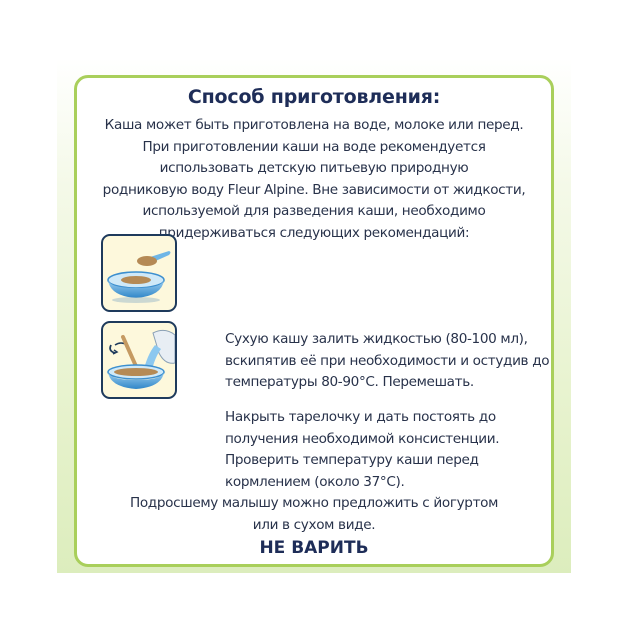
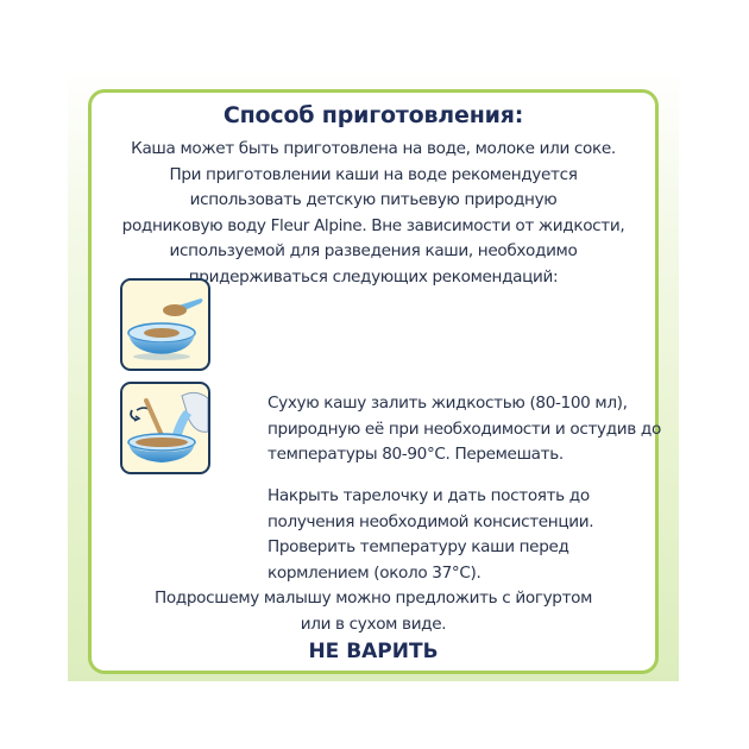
  Способ приготовления:
- Каша может быть приготовлена на воде, молоке или перед.
+ Каша может быть приготовлена на воде, молоке или соке.
  При приготовлении каши на воде рекомендуется
  использовать детскую питьевую природную
  родниковую воду Fleur Alpine. Вне зависимости от жидкости,
  используемой для разведения каши, необходимо
  придерживаться следующих рекомендаций:
  Сухую кашу залить жидкостью (80-100 мл),
- вскипятив её при необходимости и остудив до
+ природную её при необходимости и остудив до
  температуры 80-90°С. Перемешать.
  Накрыть тарелочку и дать постоять до
  получения необходимой консистенции.
  Проверить температуру каши перед
  кормлением (около 37°С).
  Подросшему малышу можно предложить с йогуртом
  или в сухом виде.
  НЕ ВАРИТЬ
